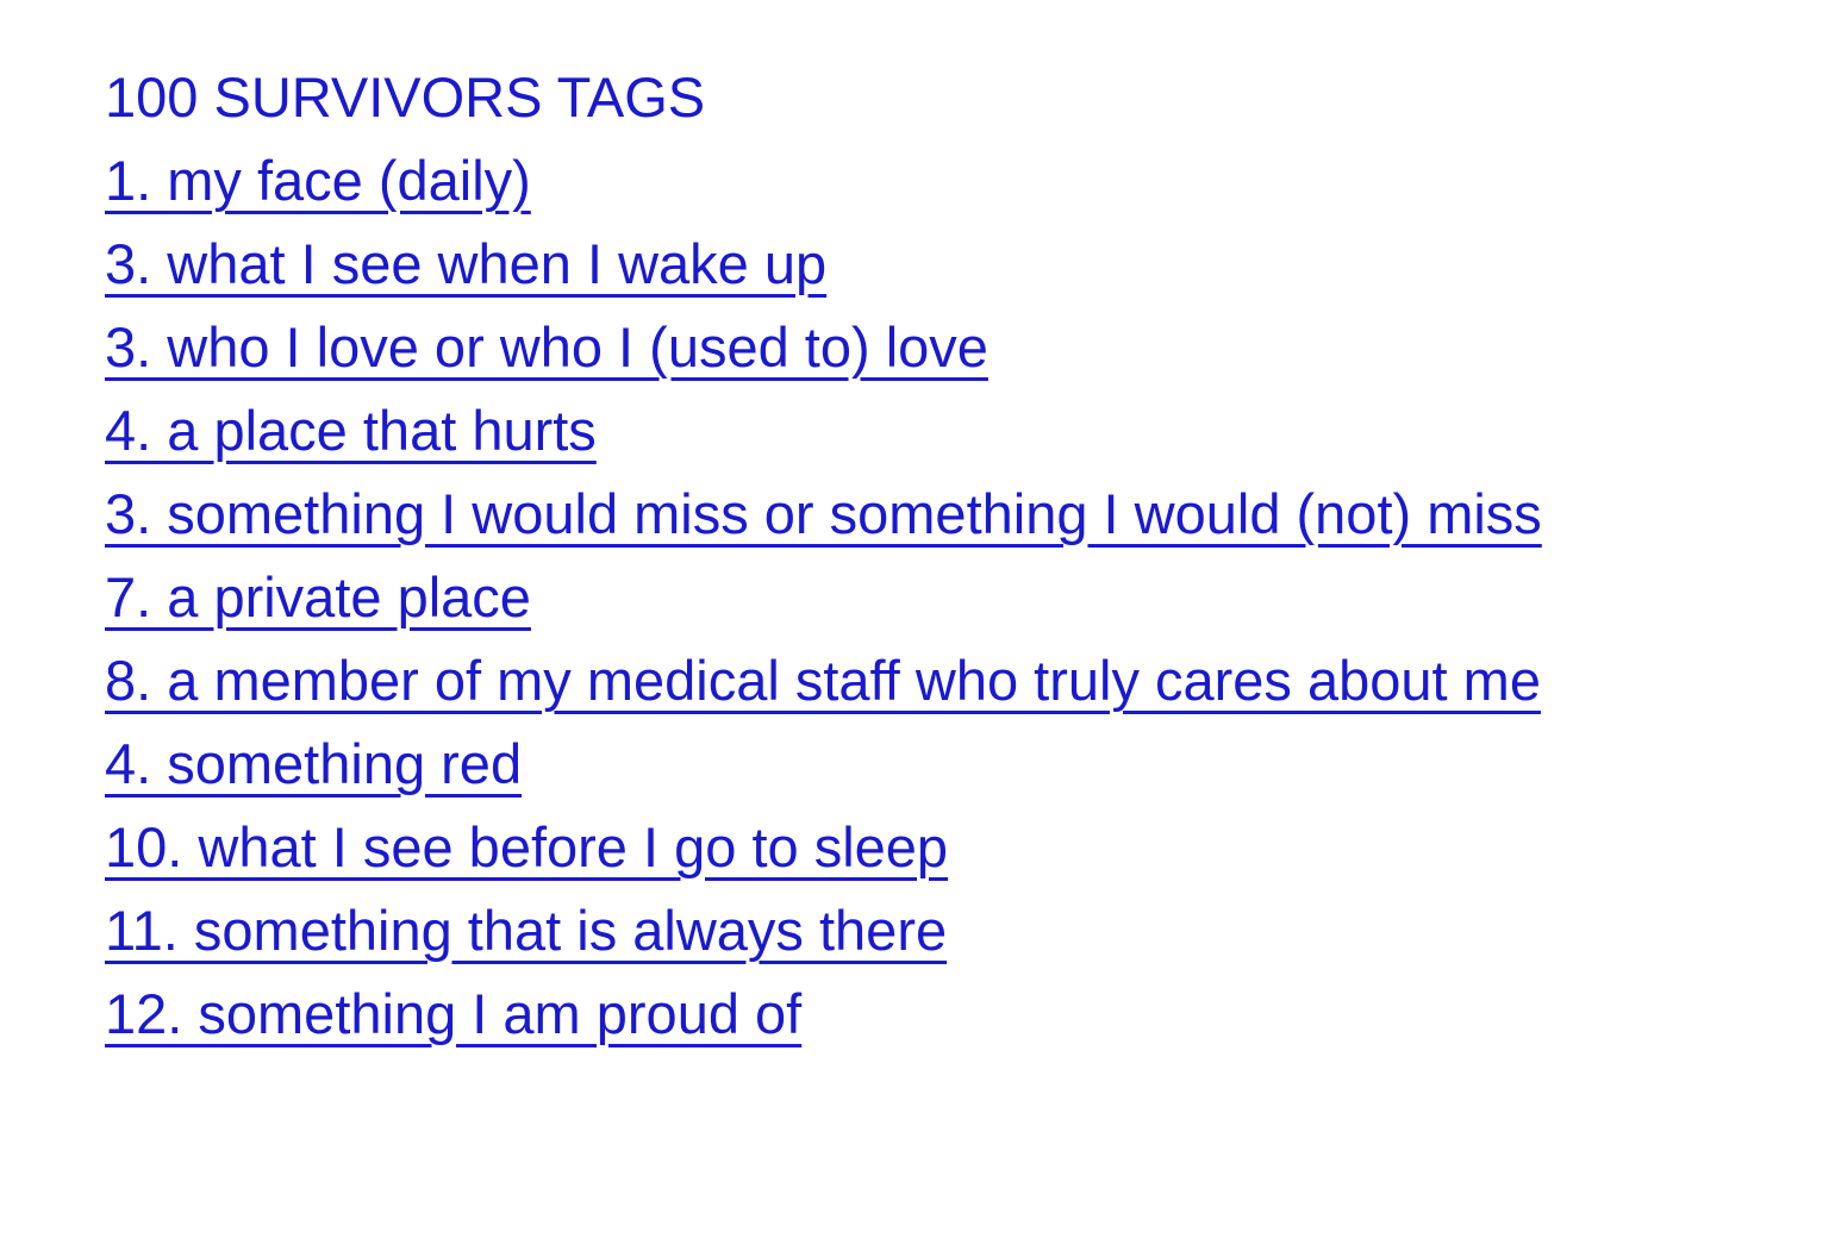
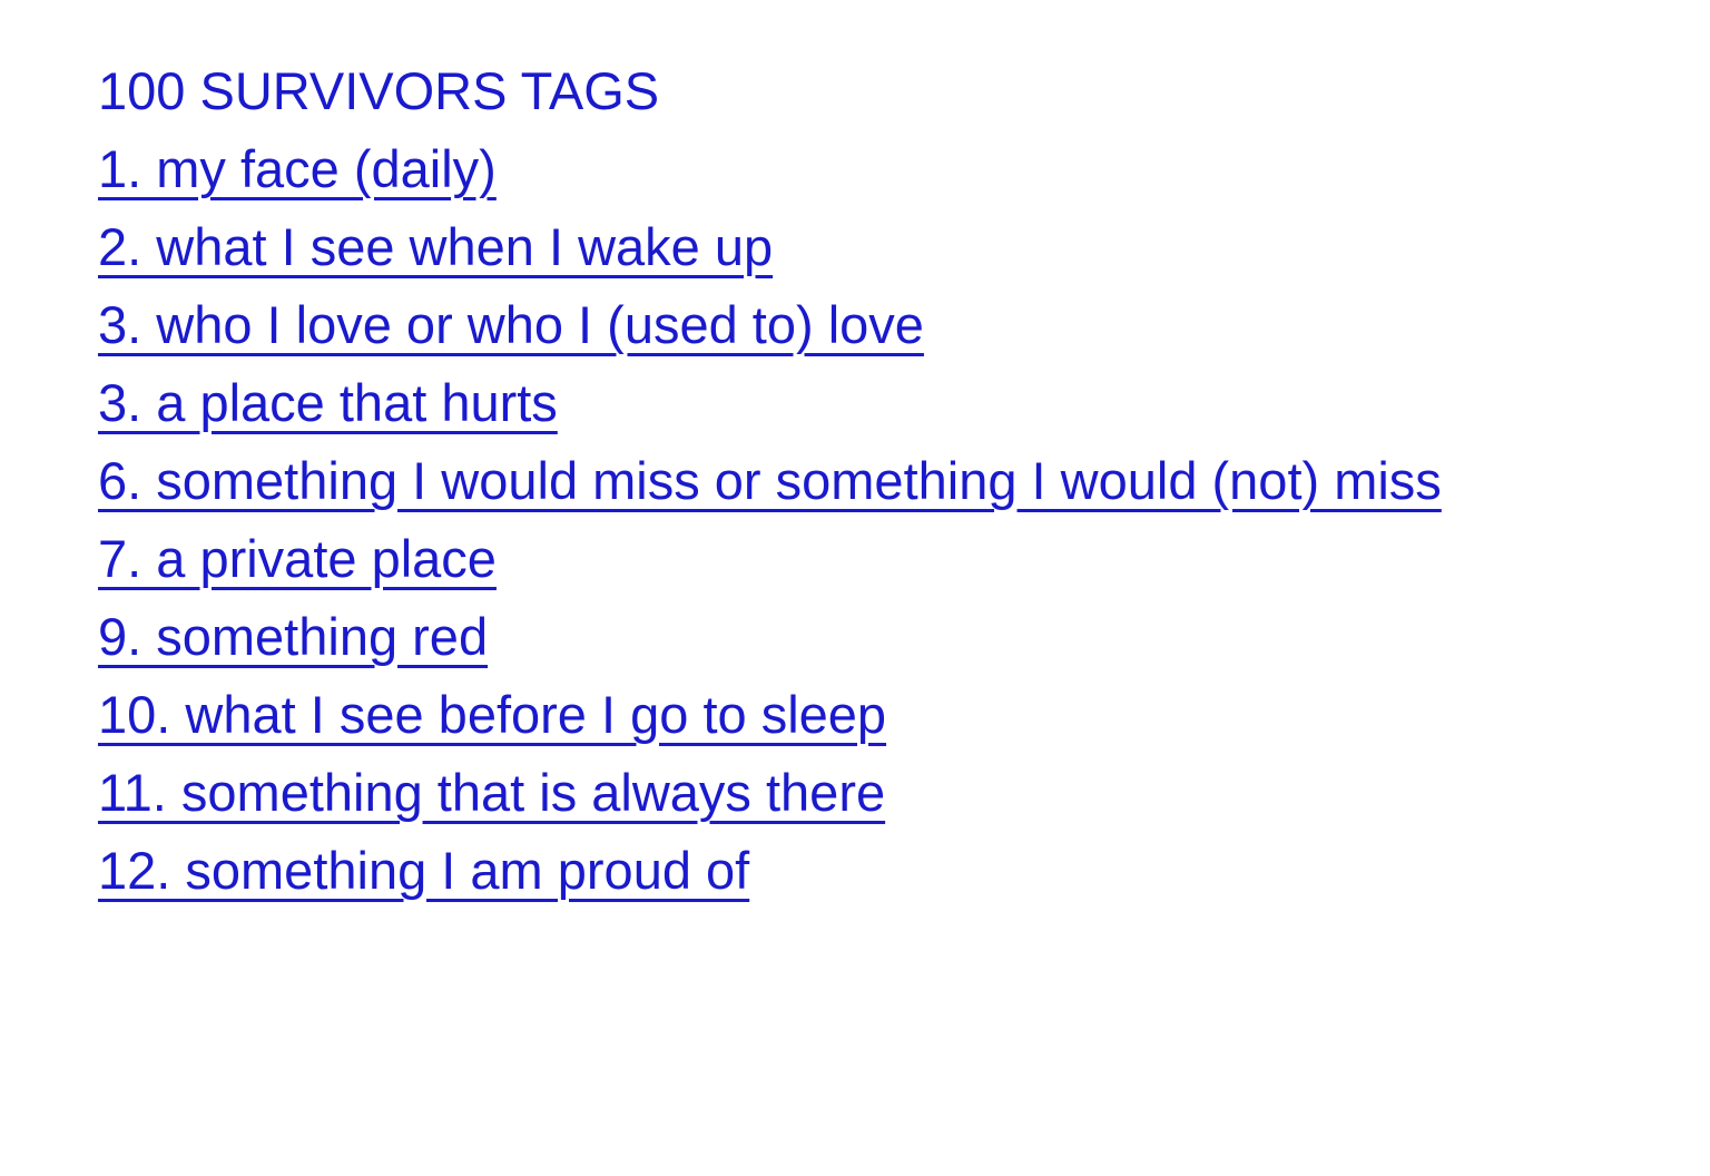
  100 SURVIVORS TAGS
  1. my face (daily)
- 3. what I see when I wake up
+ 2. what I see when I wake up
  3. who I love or who I (used to) love
- 4. a place that hurts
+ 3. a place that hurts
- 3. something I would miss or something I would (not) miss
+ 6. something I would miss or something I would (not) miss
  7. a private place
- 8. a member of my medical staff who truly cares about me
- 4. something red
+ 9. something red
  10. what I see before I go to sleep
  11. something that is always there
  12. something I am proud of
